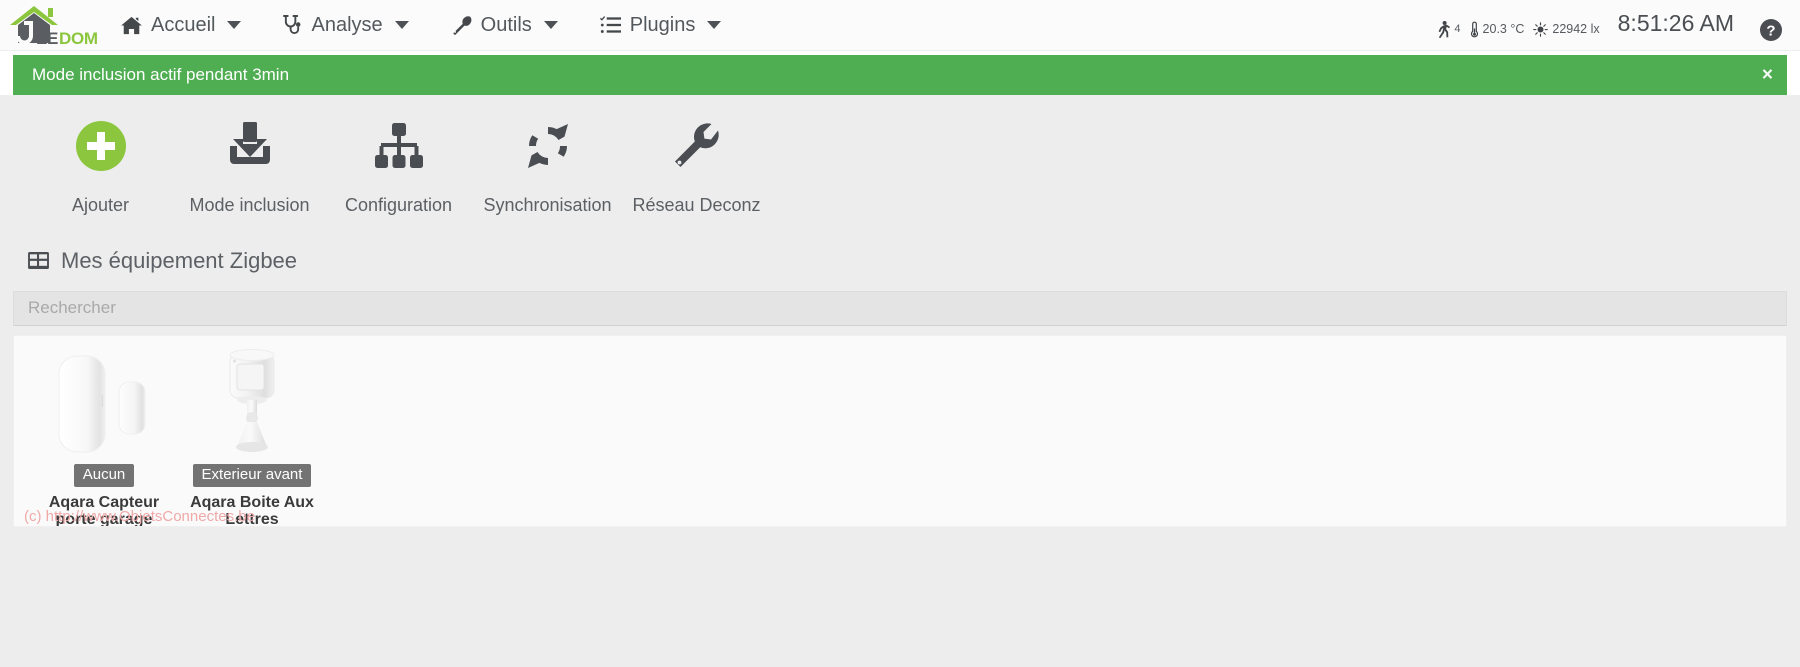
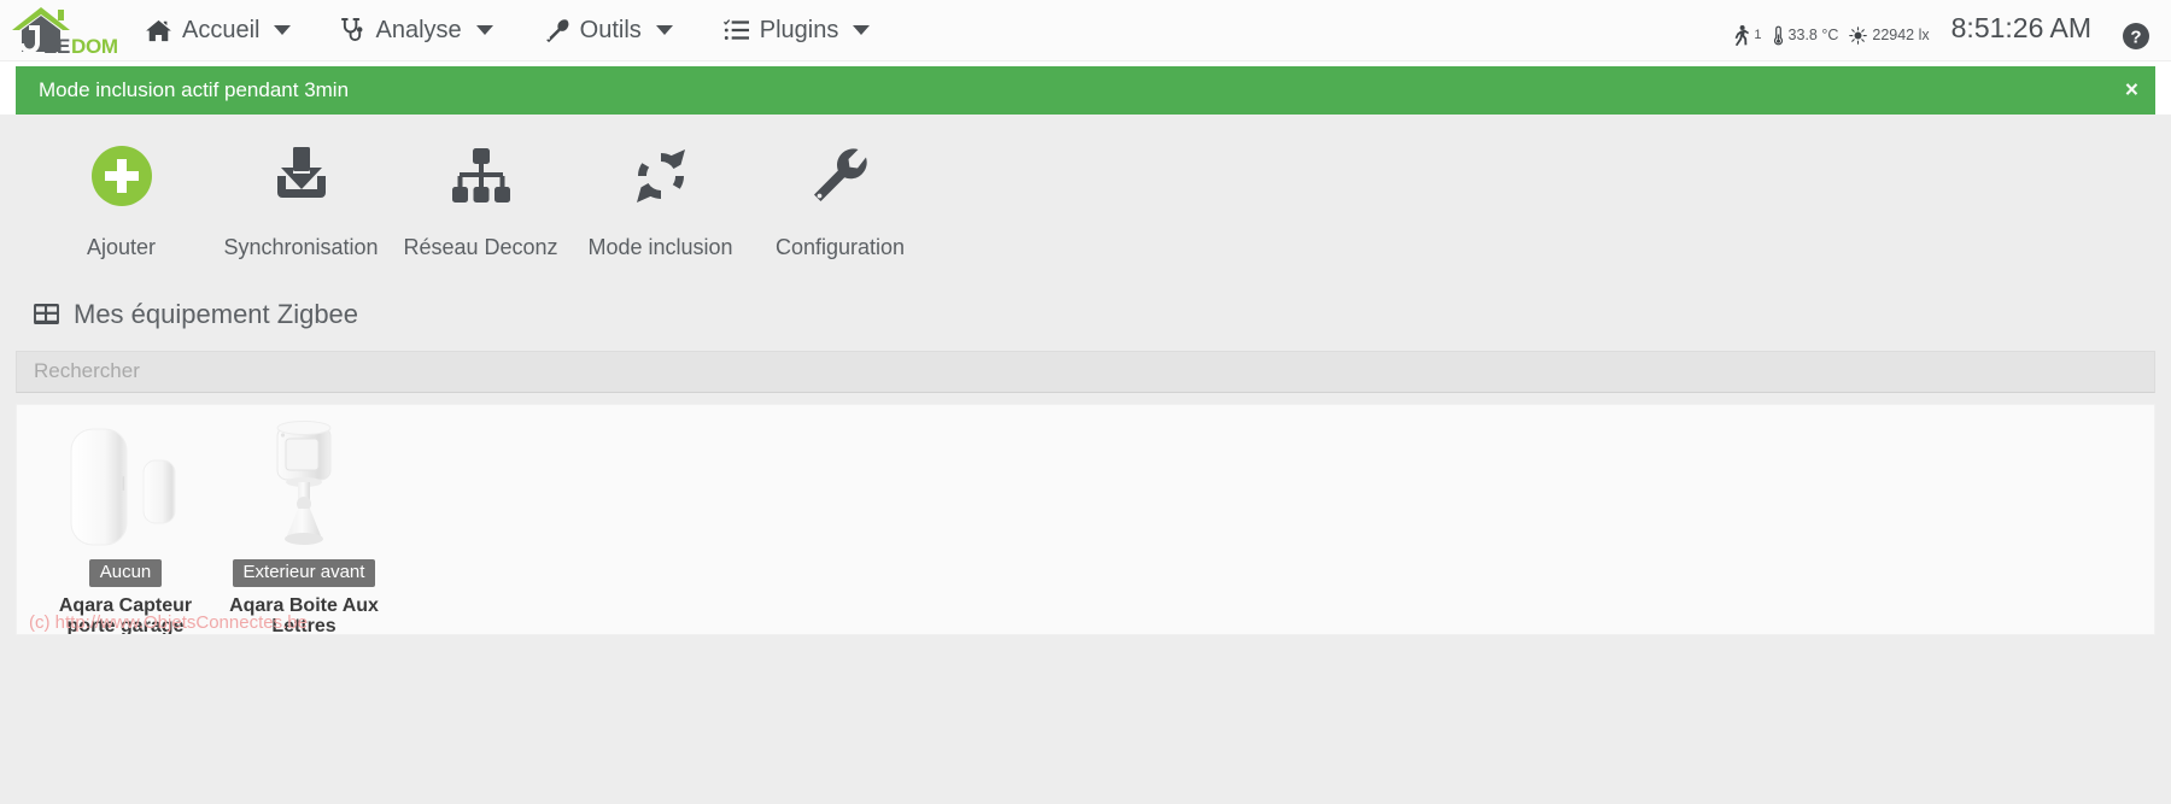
  EE
  DOM
  Accueil
  Analyse
  Outils
  Plugins
- 4
+ 1
- 20.3 °C
+ 33.8 °C
  22942 lx
  8:51:26 AM
  ?
  Mode inclusion actif pendant 3min
  ×
  Ajouter
- Mode inclusion
+ Synchronisation
- Configuration
+ Réseau Deconz
- Synchronisation
+ Mode inclusion
- Réseau Deconz
+ Configuration
  Mes équipement Zigbee
  Rechercher
  Aucun
  Aqara Capteur porte garage
  Exterieur avant
  Aqara Boite Aux Lettres
  (c) http://www.ObjetsConnectes.be
